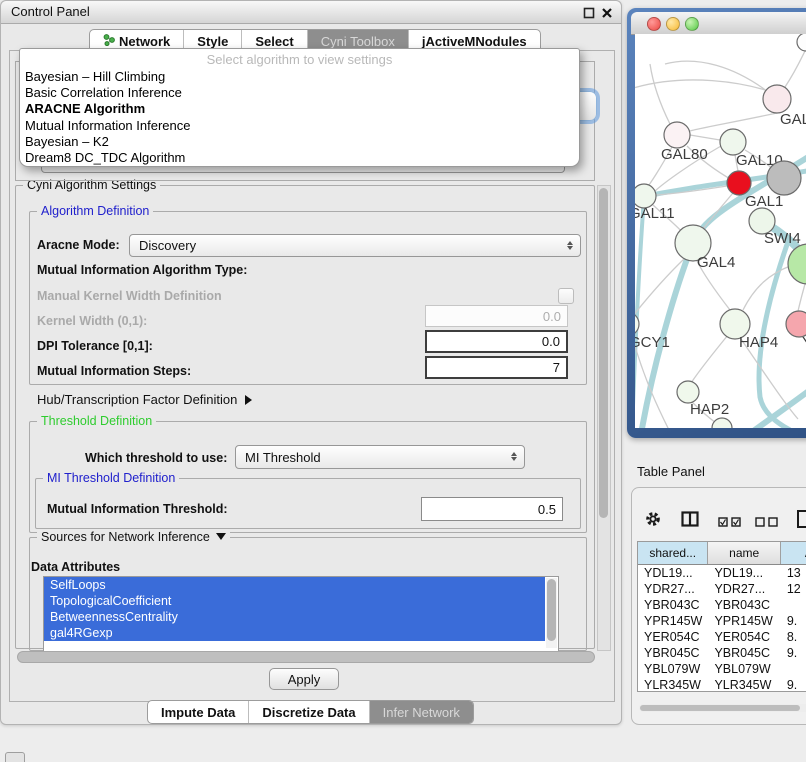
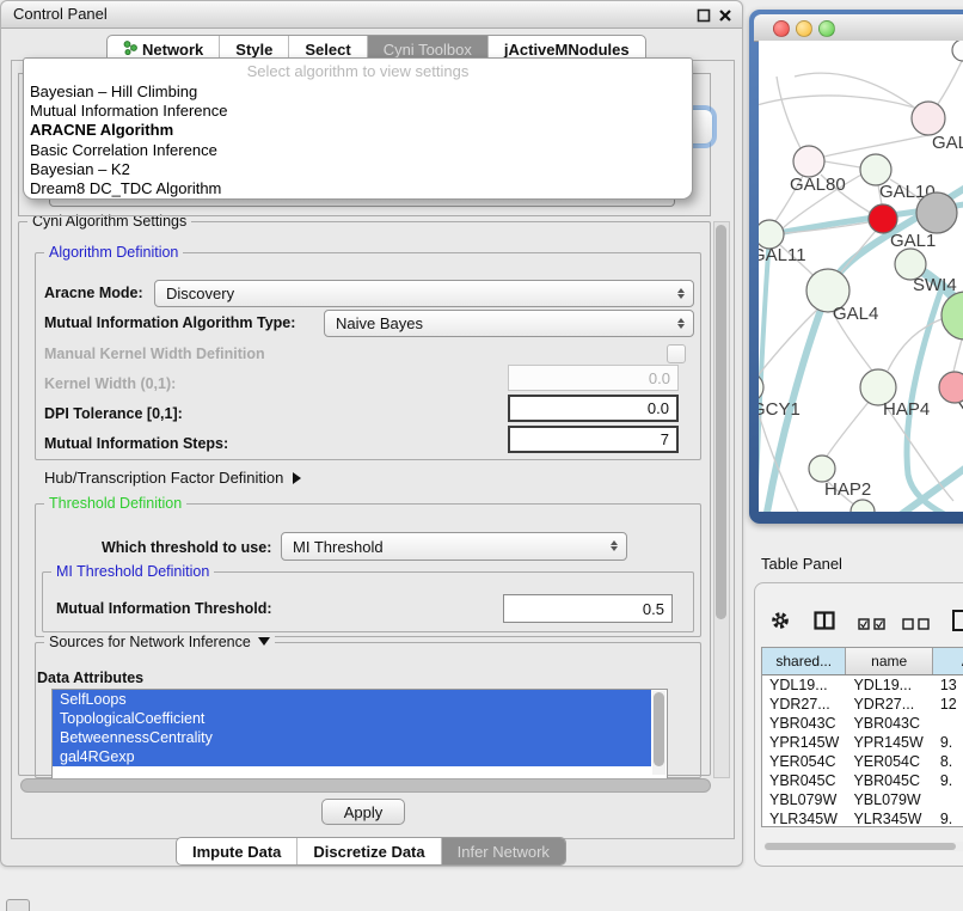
  Control Panel
  Network
  Style
  Select
  Cyni Toolbox
  jActiveMNodules
  Select algorithm to view settings
  Bayesian – Hill Climbing
- Basic Correlation Inference
+ Mutual Information Inference
  ARACNE Algorithm
- Mutual Information Inference
+ Basic Correlation Inference
  Bayesian – K2
  Dream8 DC_TDC Algorithm
  Cyni Algorithm Settings
  Algorithm Definition
  Aracne Mode:
  Discovery
  Mutual Information Algorithm Type:
+ Naive Bayes
  Manual Kernel Width Definition
  Kernel Width (0,1):
  0.0
  DPI Tolerance [0,1]:
  0.0
  Mutual Information Steps:
  7
  Hub/Transcription Factor Definition
  Threshold Definition
  Which threshold to use:
  MI Threshold
  MI Threshold Definition
  Mutual Information Threshold:
  0.5
  Sources for Network Inference
  Data Attributes
  SelfLoops
  TopologicalCoefficient
  BetweennessCentrality
  gal4RGexp
  Apply
  Impute Data
  Discretize Data
  Infer Network
  GAL80
  GAL10
  GAL1
  GAL11
  SWI4
  GAL4
  GCY1
  HAP4
  HAP2
  Table Panel
  shared...
  name
  YDL19...
  YDL19...
  13
  YDR27...
  YDR27...
  12
  YBR043C
  YBR043C
  YPR145W
  YPR145W
  9.
  YER054C
  YER054C
  8.
  YBR045C
  YBR045C
  9.
  YBL079W
  YBL079W
  YLR345W
  YLR345W
  9.
